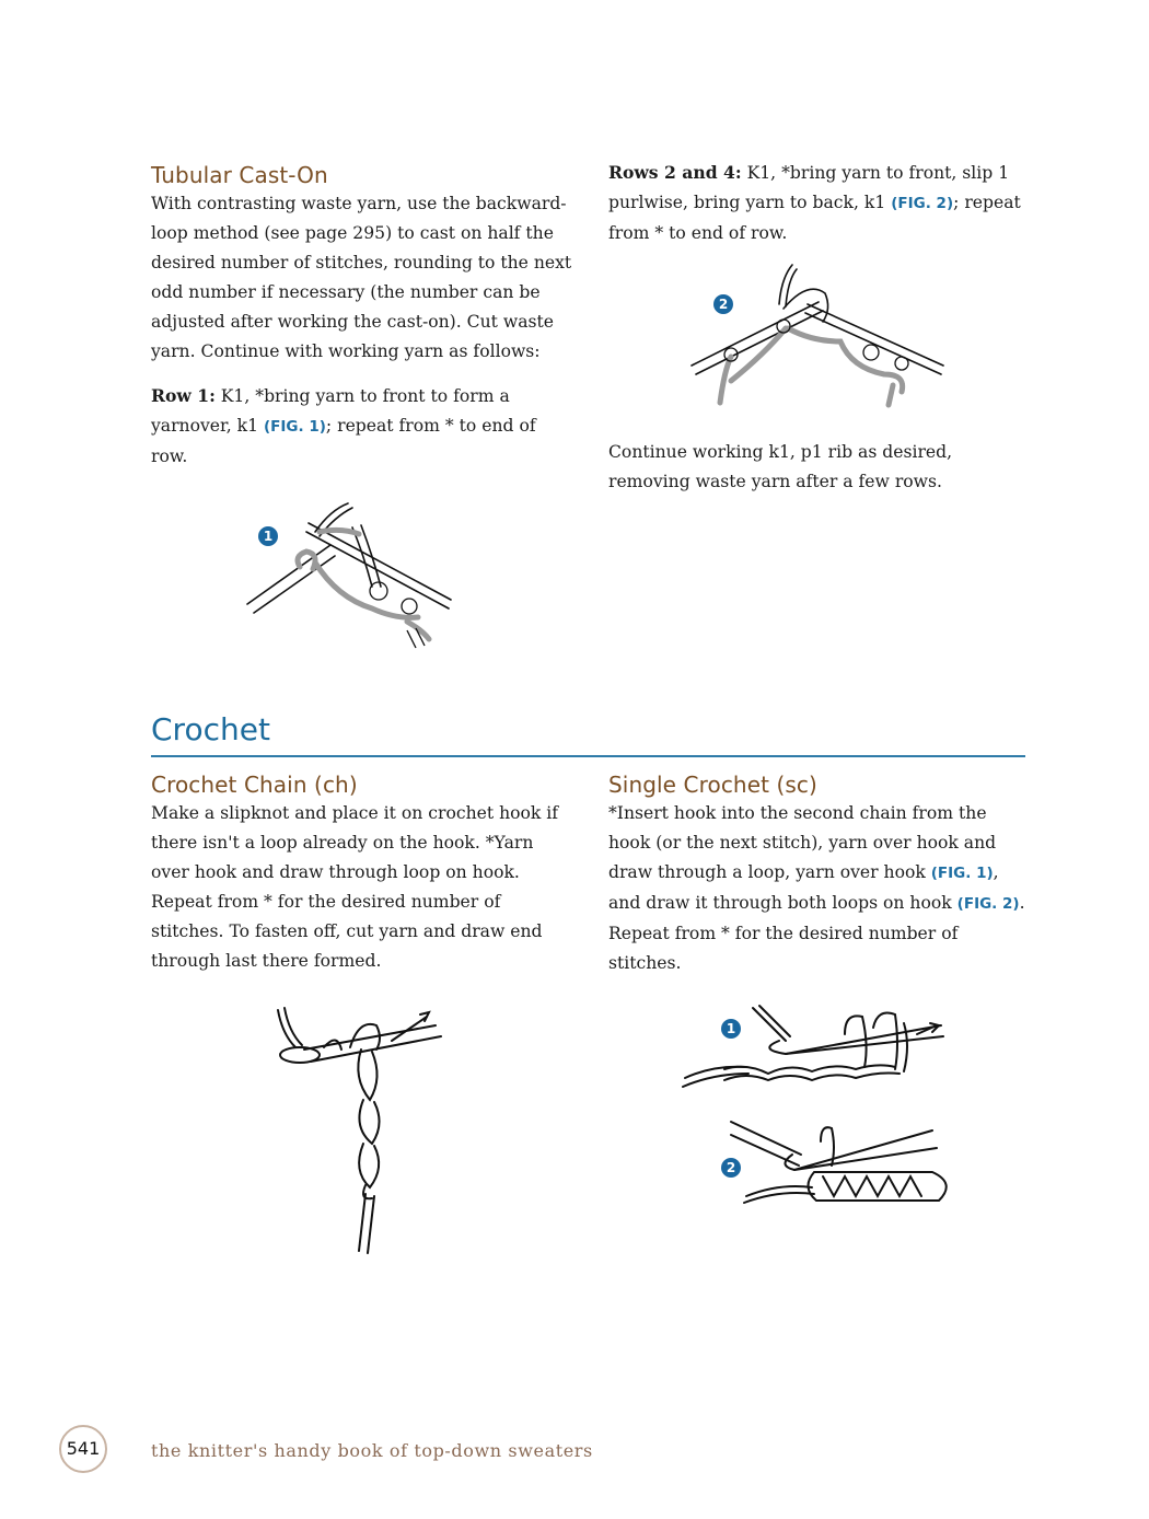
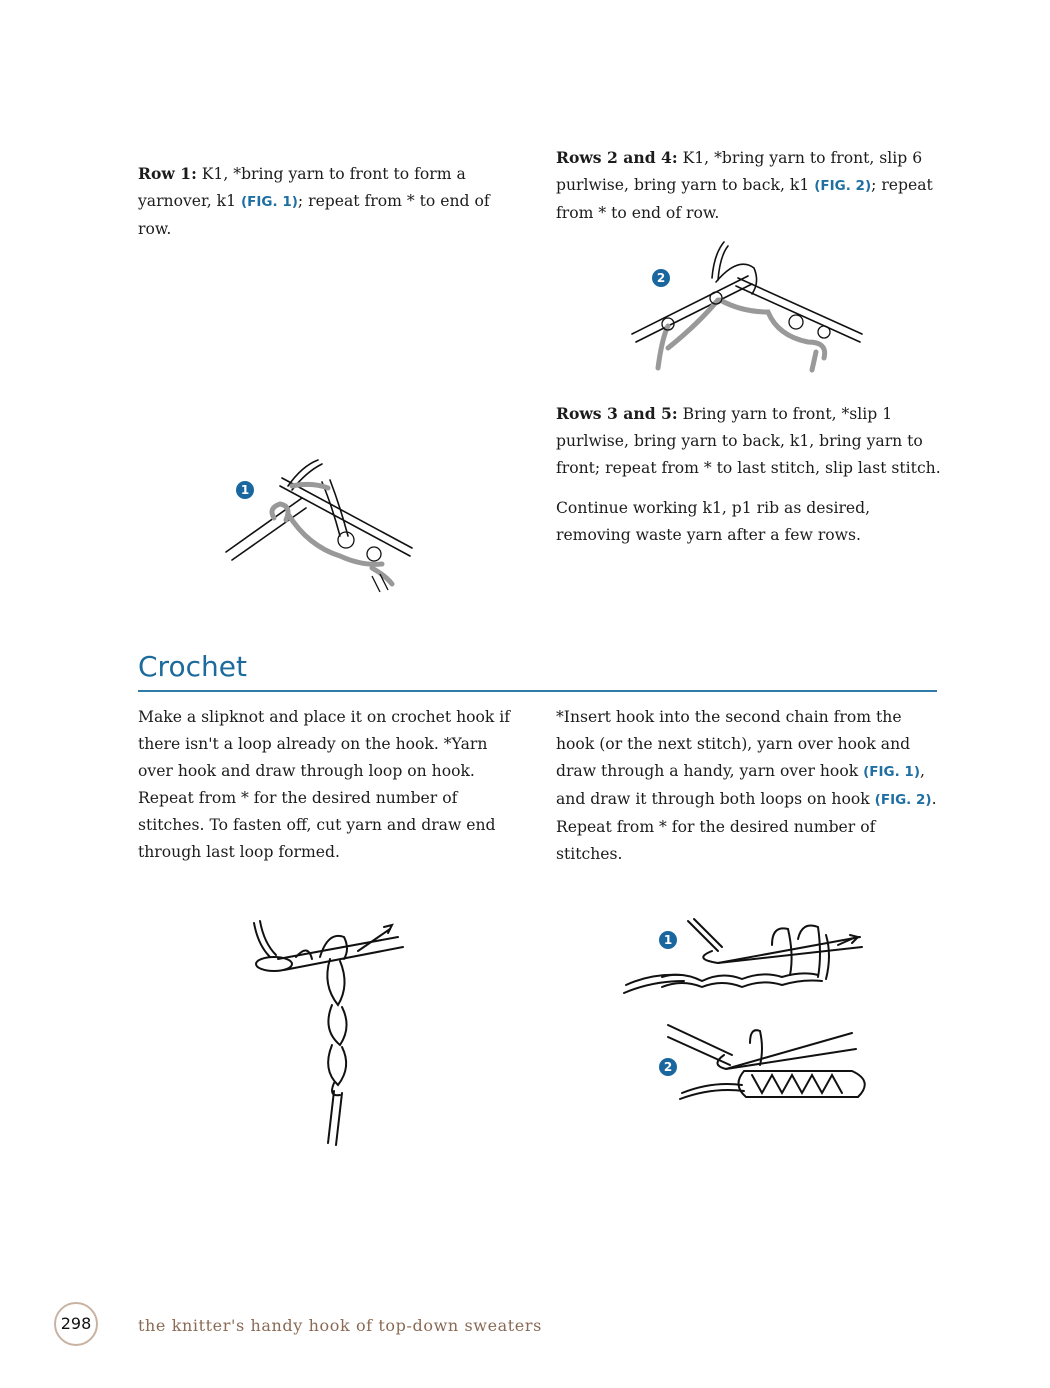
- Tubular Cast-On
- With contrasting waste yarn, use the backward-loop method (see page 295) to cast on half the desired number of stitches, rounding to the next odd number if necessary (the number can be adjusted after working the cast-on). Cut waste yarn. Continue with working yarn as follows:
  Row 1: K1, *bring yarn to front to form a yarnover, k1 (FIG. 1); repeat from * to end of row.
  1
- Rows 2 and 4: K1, *bring yarn to front, slip 1 purlwise, bring yarn to back, k1 (FIG. 2); repeat from * to end of row.
+ Rows 2 and 4: K1, *bring yarn to front, slip 6 purlwise, bring yarn to back, k1 (FIG. 2); repeat from * to end of row.
  2
+ Rows 3 and 5: Bring yarn to front, *slip 1 purlwise, bring yarn to back, k1, bring yarn to front; repeat from * to last stitch, slip last stitch.
  Continue working k1, p1 rib as desired, removing waste yarn after a few rows.
  Crochet
- Crochet Chain (ch)
- Make a slipknot and place it on crochet hook if there isn't a loop already on the hook. *Yarn over hook and draw through loop on hook. Repeat from * for the desired number of stitches. To fasten off, cut yarn and draw end through last there formed.
+ Make a slipknot and place it on crochet hook if there isn't a loop already on the hook. *Yarn over hook and draw through loop on hook. Repeat from * for the desired number of stitches. To fasten off, cut yarn and draw end through last loop formed.
- Single Crochet (sc)
- *Insert hook into the second chain from the hook (or the next stitch), yarn over hook and draw through a loop, yarn over hook (FIG. 1), and draw it through both loops on hook (FIG. 2). Repeat from * for the desired number of stitches.
+ *Insert hook into the second chain from the hook (or the next stitch), yarn over hook and draw through a handy, yarn over hook (FIG. 1), and draw it through both loops on hook (FIG. 2). Repeat from * for the desired number of stitches.
  1
  2
- 541
+ 298
- the knitter's handy book of top-down sweaters
+ the knitter's handy hook of top-down sweaters
